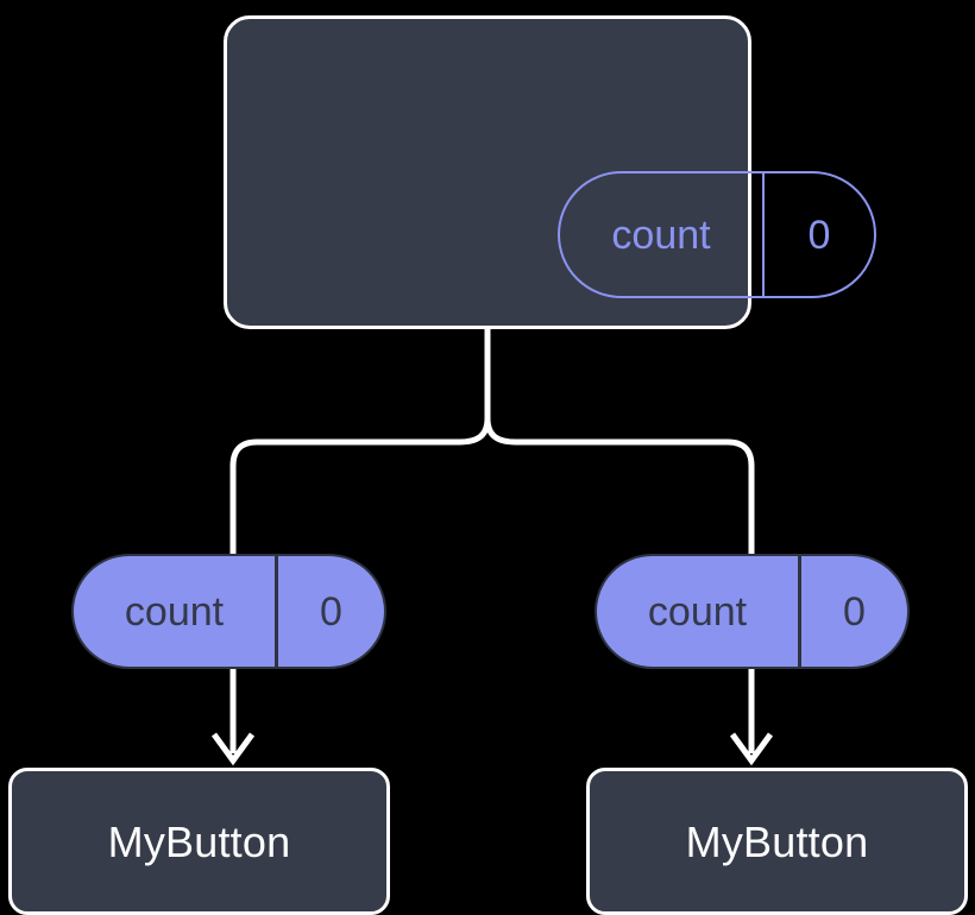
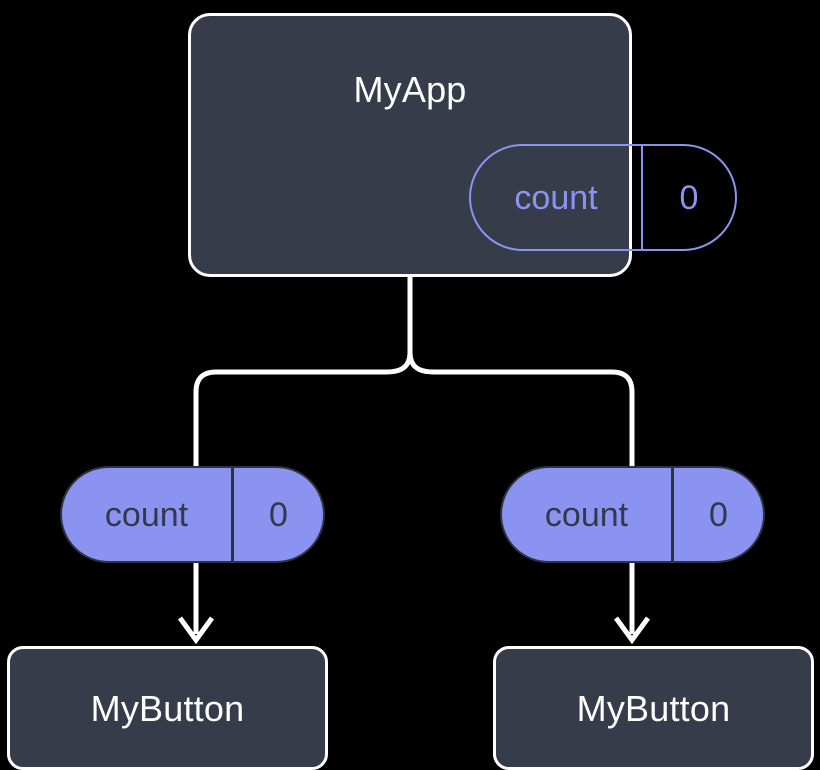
+ MyApp
  count
  0
  count
  0
  count
  0
  MyButton
  MyButton
